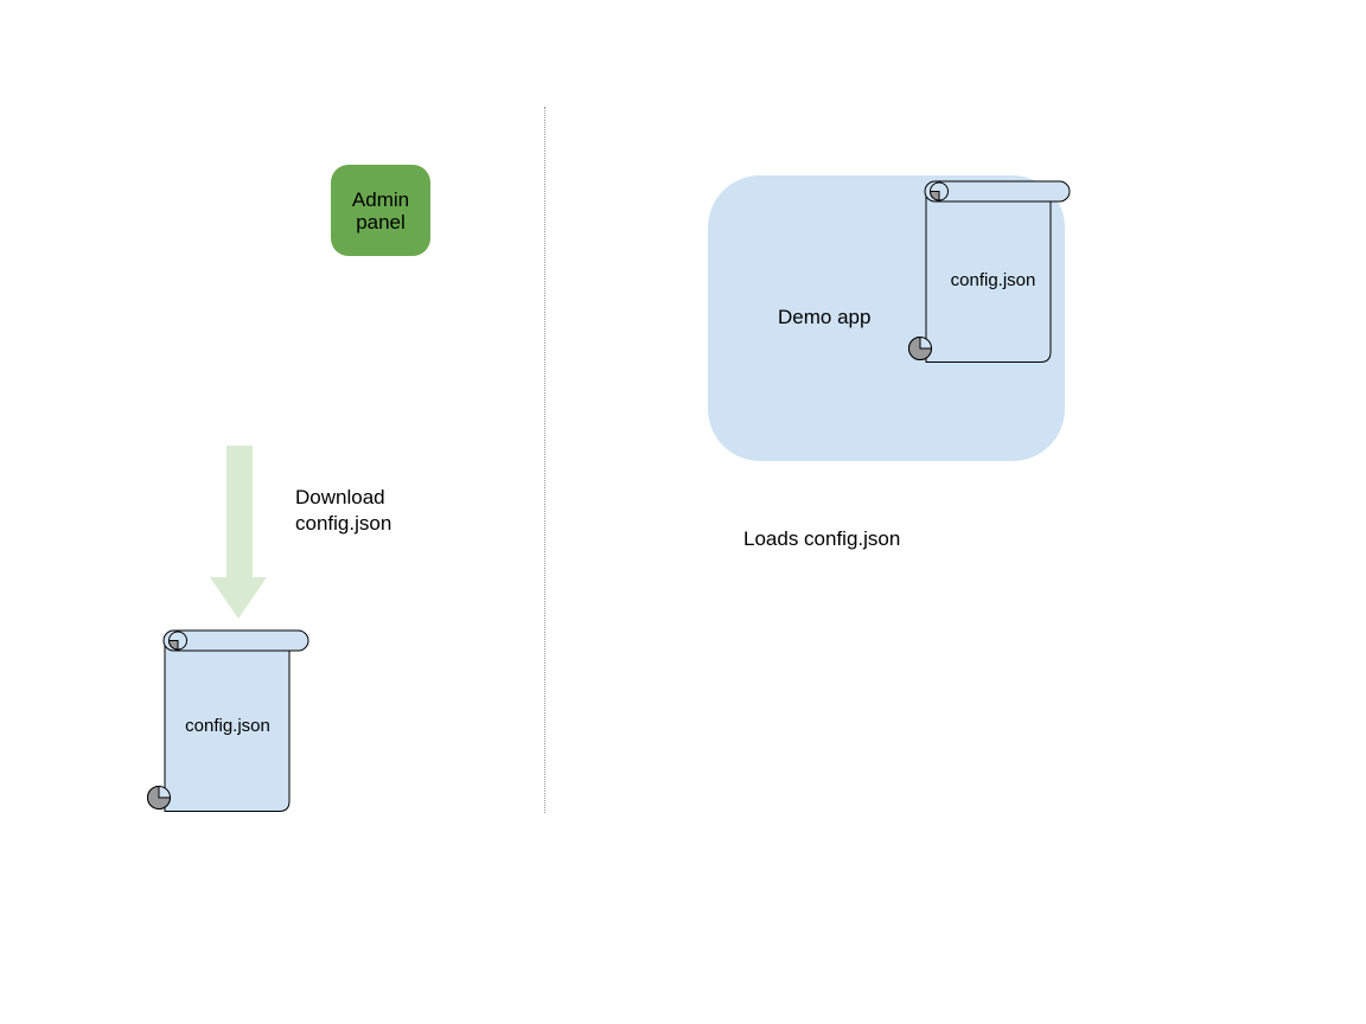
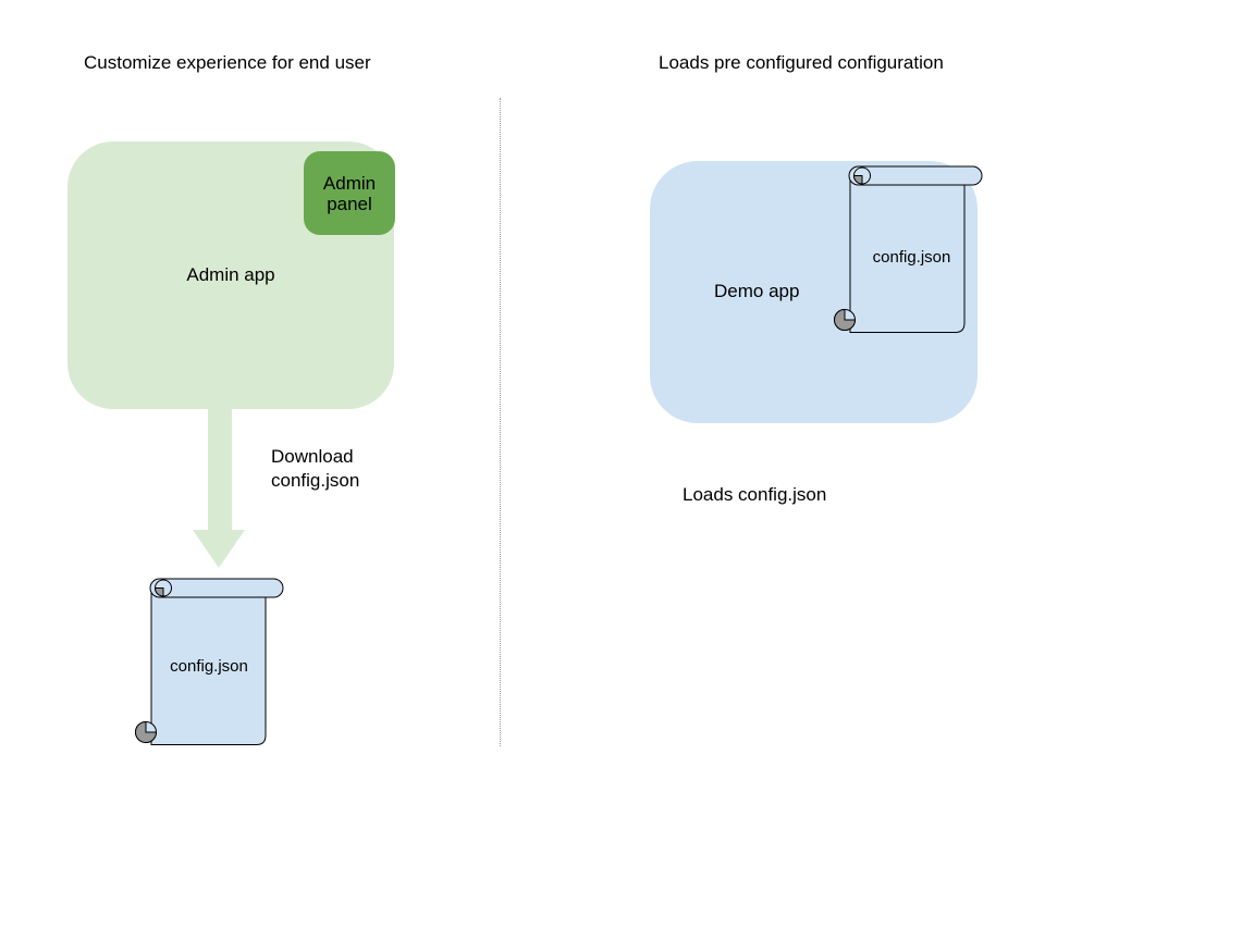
+ Customize experience for end user
+ Loads pre configured configuration
+ Admin app
  Admin
  panel
  Download
  config.json
  config.json
  Demo app
  config.json
  Loads config.json
